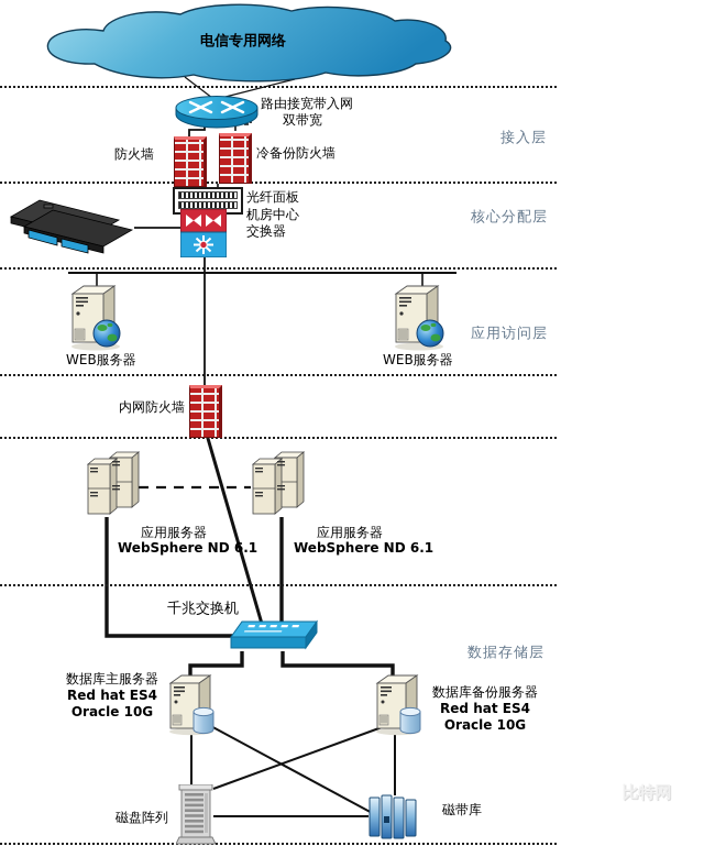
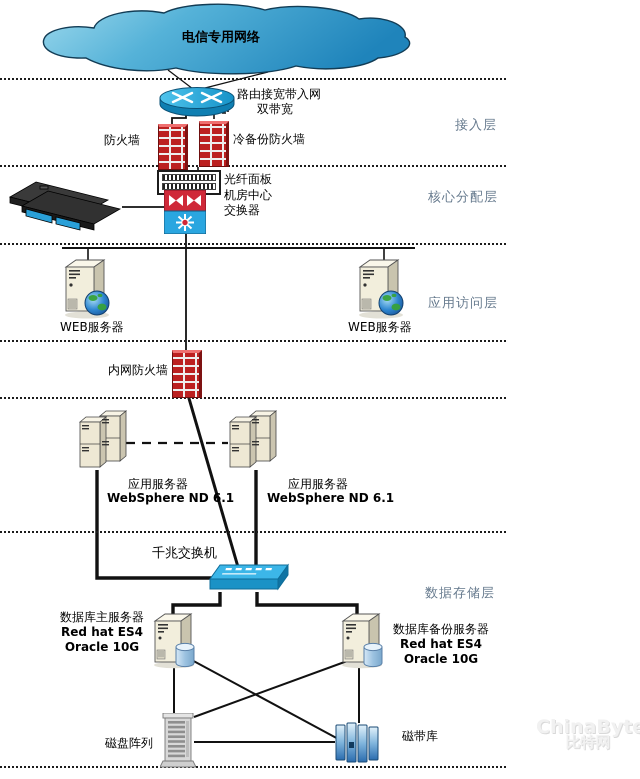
  电信专用网络
  路由接宽带入网
  双带宽
  防火墙
  冷备份防火墙
  接入层
  光纤面板
  机房中心
  交换器
  核心分配层
  WEB服务器
  WEB服务器
  应用访问层
  内网防火墙
  应用服务器
  WebSphere ND 6.1
  应用服务器
  WebSphere ND 6.1
  千兆交换机
  数据存储层
  数据库主服务器
  Red hat ES4
  Oracle 10G
  数据库备份服务器
  Red hat ES4
  Oracle 10G
  磁盘阵列
  磁带库
+ ChinaByte
  比特网
